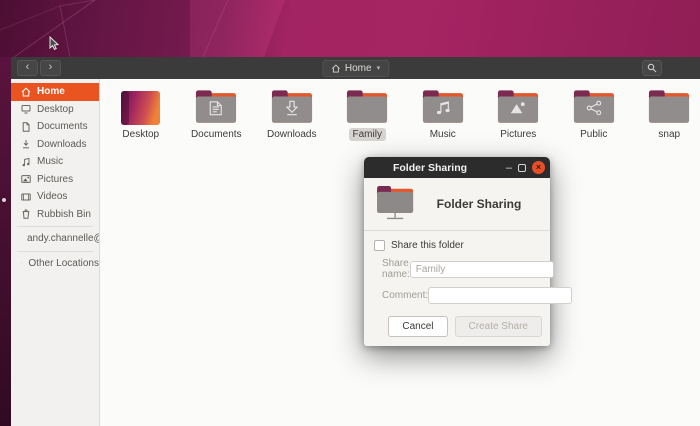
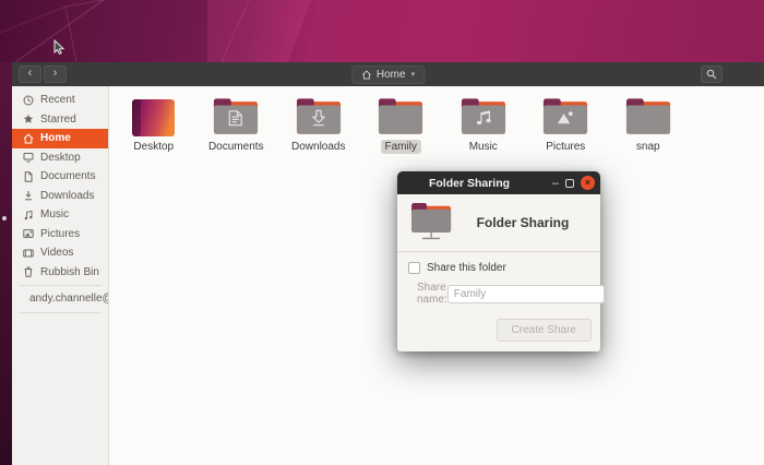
  ‹
  ›
  Home
+ Recent
+ Starred
  Home
  Desktop
  Documents
  Downloads
  Music
  Pictures
  Videos
  Rubbish Bin
  andy.channelle@
- Other Locations
  Desktop
  Documents
  Downloads
  Family
  Music
  Pictures
- Public
  snap
  Folder Sharing
  –
  ×
  Folder Sharing
  Share this folder
  Share name:
  Family
- Comment:
- Cancel
  Create Share
